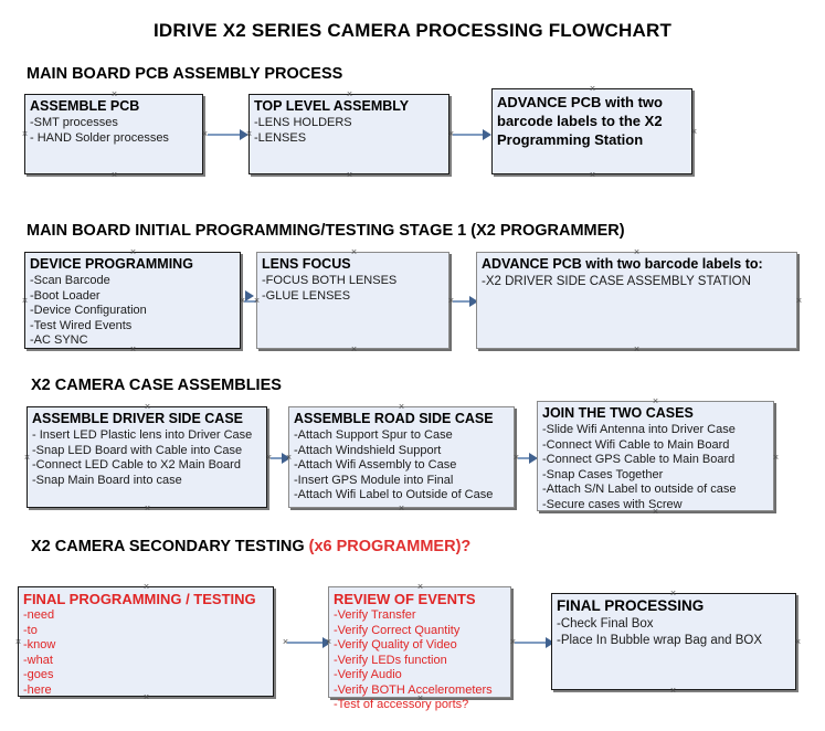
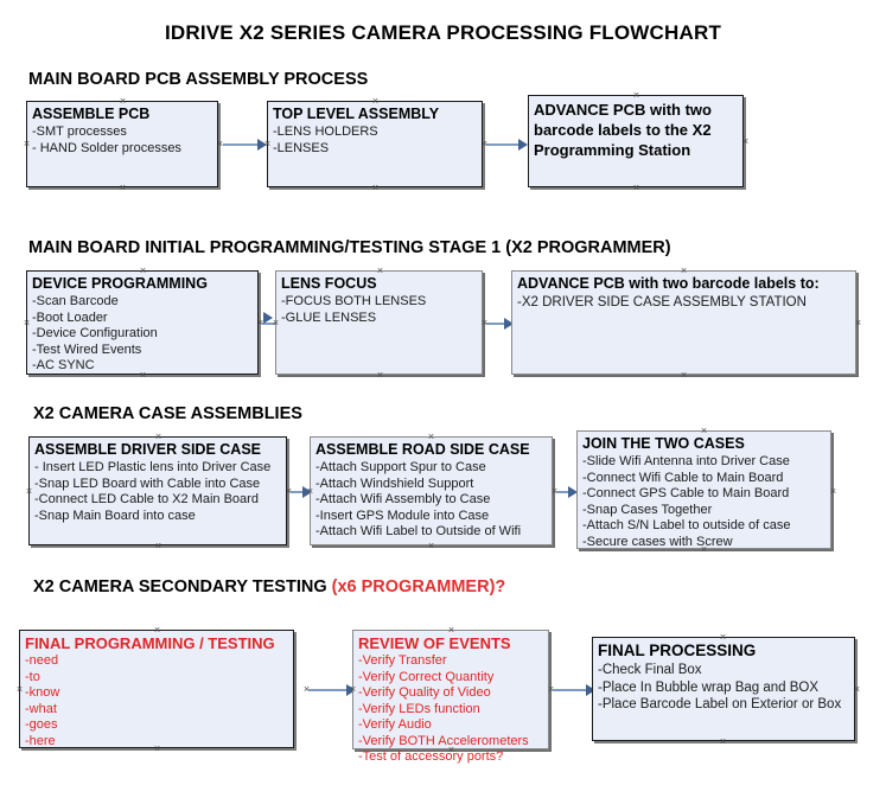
  IDRIVE X2 SERIES CAMERA PROCESSING FLOWCHART
  MAIN BOARD PCB ASSEMBLY PROCESS
  ASSEMBLE PCB
  -SMT processes
  - HAND Solder processes
  TOP LEVEL ASSEMBLY
  -LENS HOLDERS
  -LENSES
  ADVANCE PCB with two barcode labels to the X2 Programming Station
  MAIN BOARD INITIAL PROGRAMMING/TESTING STAGE 1 (X2 PROGRAMMER)
  DEVICE PROGRAMMING
  -Scan Barcode
  -Boot Loader
  -Device Configuration
  -Test Wired Events
  -AC SYNC
  LENS FOCUS
  -FOCUS BOTH LENSES
  -GLUE LENSES
  ADVANCE PCB with two barcode labels to:
  -X2 DRIVER SIDE CASE ASSEMBLY STATION
  X2 CAMERA CASE ASSEMBLIES
  ASSEMBLE DRIVER SIDE CASE
  - Insert LED Plastic lens into Driver Case
  -Snap LED Board with Cable into Case
  -Connect LED Cable to X2 Main Board
  -Snap Main Board into case
  ASSEMBLE ROAD SIDE CASE
  -Attach Support Spur to Case
  -Attach Windshield Support
  -Attach Wifi Assembly to Case
- -Insert GPS Module into Final
+ -Insert GPS Module into Case
- -Attach Wifi Label to Outside of Case
+ -Attach Wifi Label to Outside of Wifi
  JOIN THE TWO CASES
  -Slide Wifi Antenna into Driver Case
  -Connect Wifi Cable to Main Board
  -Connect GPS Cable to Main Board
  -Snap Cases Together
  -Attach S/N Label to outside of case
  -Secure cases with Screw
  X2 CAMERA SECONDARY TESTING (x6 PROGRAMMER)?
  FINAL PROGRAMMING / TESTING
  -need
  -to
  -know
  -what
  -goes
  -here
  REVIEW OF EVENTS
  -Verify Transfer
  -Verify Correct Quantity
  -Verify Quality of Video
  -Verify LEDs function
  -Verify Audio
  -Verify BOTH Accelerometers
  -Test of accessory ports?
  FINAL PROCESSING
  -Check Final Box
  -Place In Bubble wrap Bag and BOX
+ -Place Barcode Label on Exterior or Box
